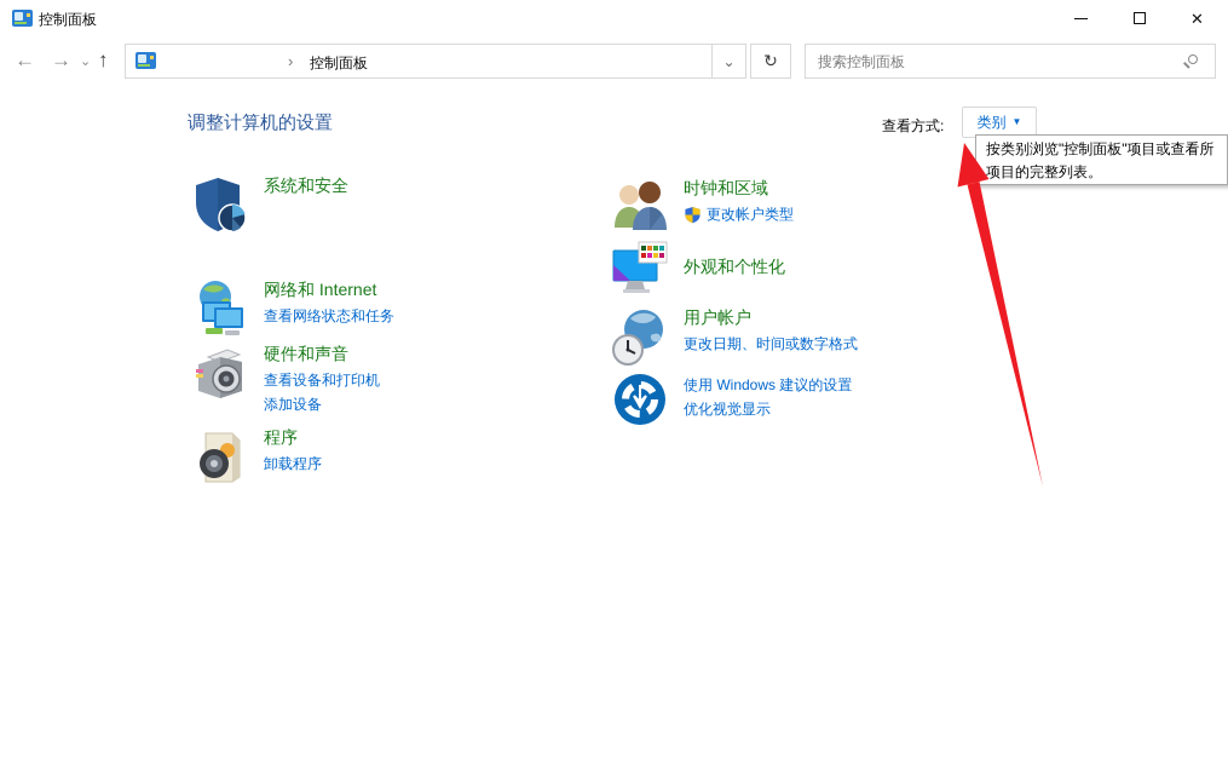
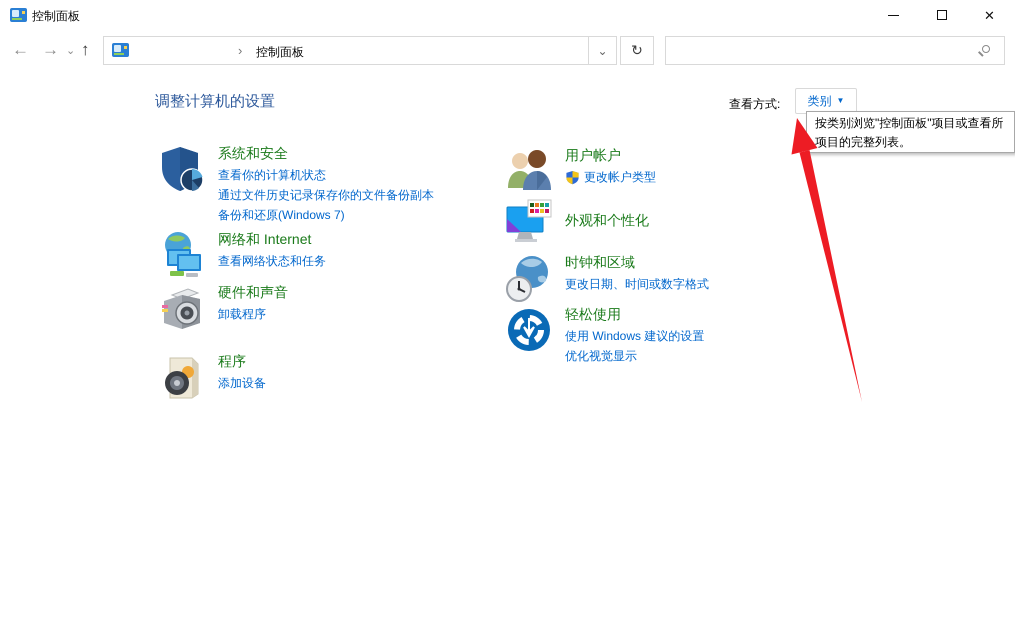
  控制面板
  ✕
  ←
  →
  ⌄
  ↑
  ›
  控制面板
  ⌄
  ↻
- 搜索控制面板
  调整计算机的设置
  查看方式:
  类别
  ▼
  按类别浏览"控制面板"项目或查看所
  项目的完整列表。
  系统和安全
+ 查看你的计算机状态
+ 通过文件历史记录保存你的文件备份副本
+ 备份和还原(Windows 7)
  网络和 Internet
  查看网络状态和任务
  硬件和声音
- 查看设备和打印机
- 添加设备
+ 卸载程序
  程序
- 卸载程序
+ 添加设备
- 时钟和区域
+ 用户帐户
  更改帐户类型
  外观和个性化
- 用户帐户
+ 时钟和区域
  更改日期、时间或数字格式
+ 轻松使用
  使用 Windows 建议的设置
  优化视觉显示
